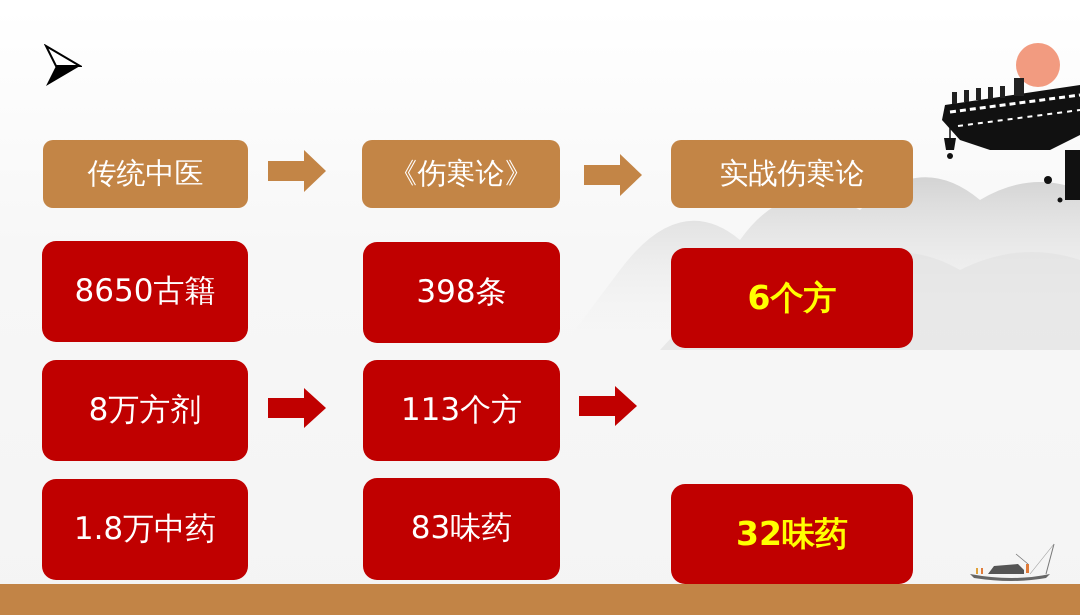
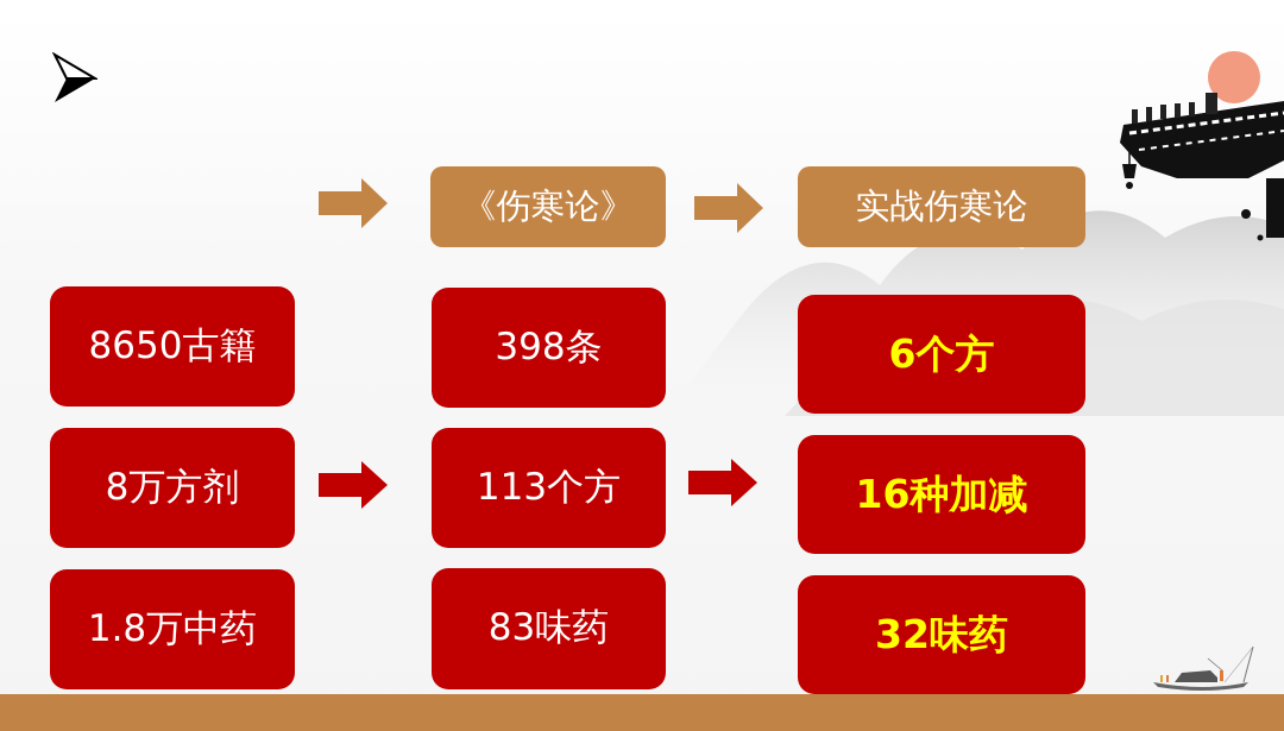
- 传统中医
  《伤寒论》
  实战伤寒论
  8650古籍
  8万方剂
  1.8万中药
  398条
  113个方
  83味药
  6个方
+ 16种加减
  32味药
